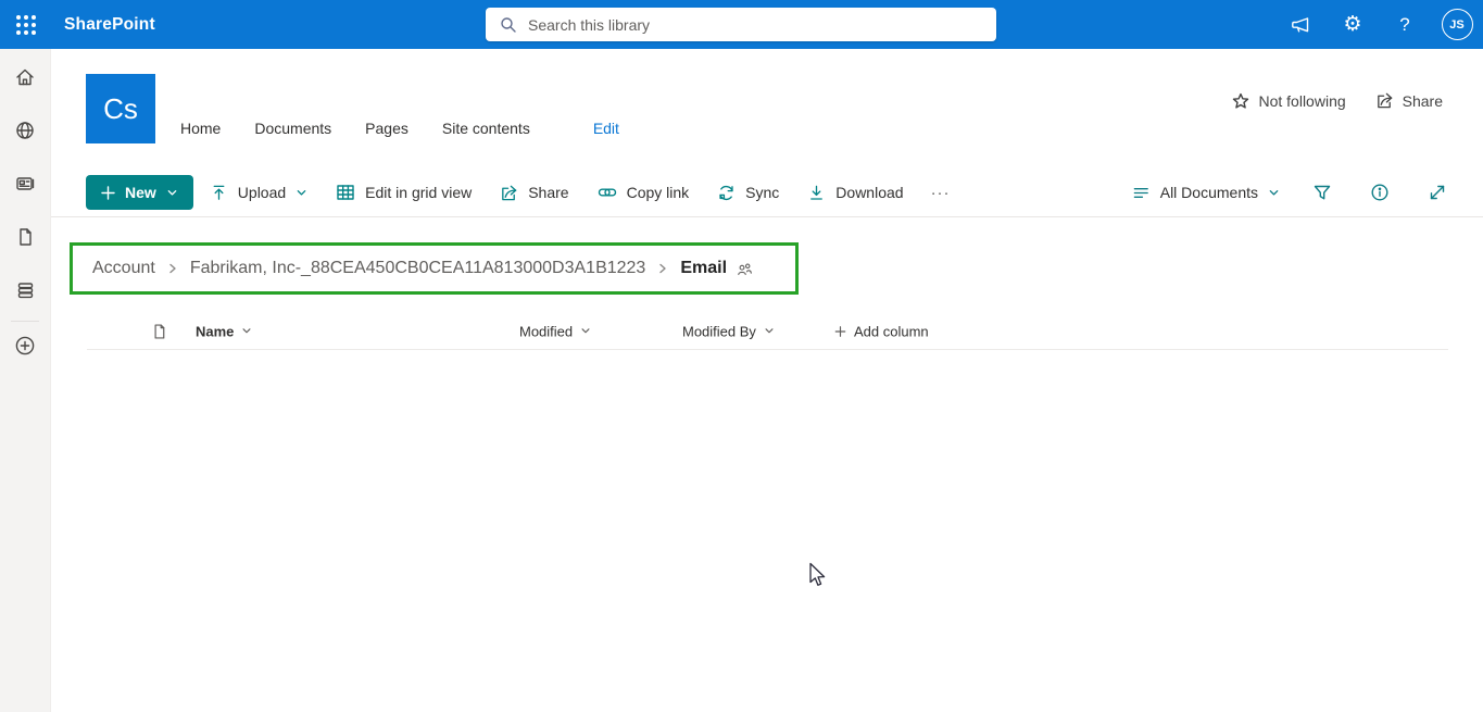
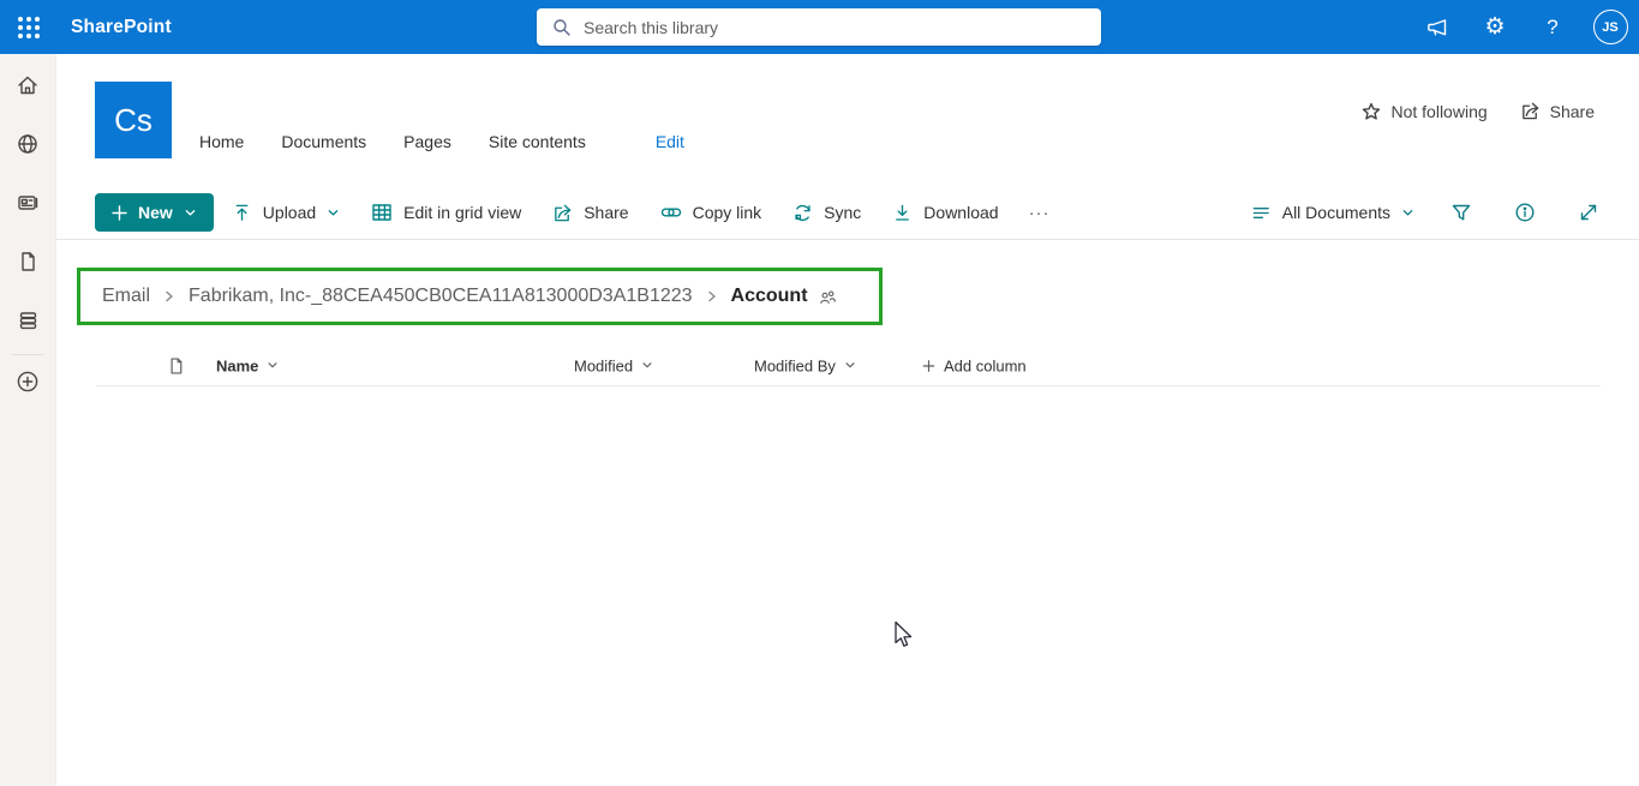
  SharePoint
  Search this library
  ⚙
  ?
  JS
  Cs
  Home
  Documents
  Pages
  Site contents
  Edit
  Not following
  Share
  New
  Upload
  Edit in grid view
  Share
  Copy link
  Sync
  Download
  ···
  All Documents
- Account
+ Email
  Fabrikam, Inc-_88CEA450CB0CEA11A813000D3A1B1223
- Email
+ Account
  Name
  Modified
  Modified By
  Add column
